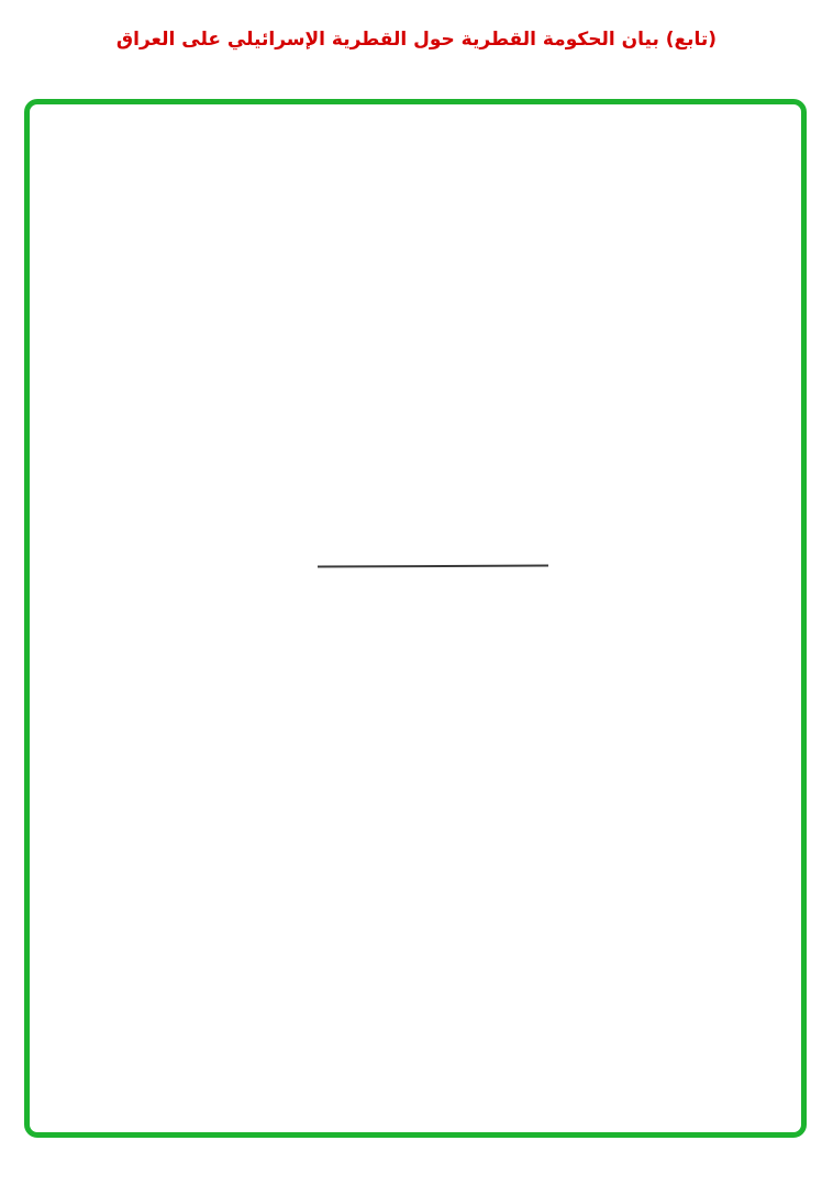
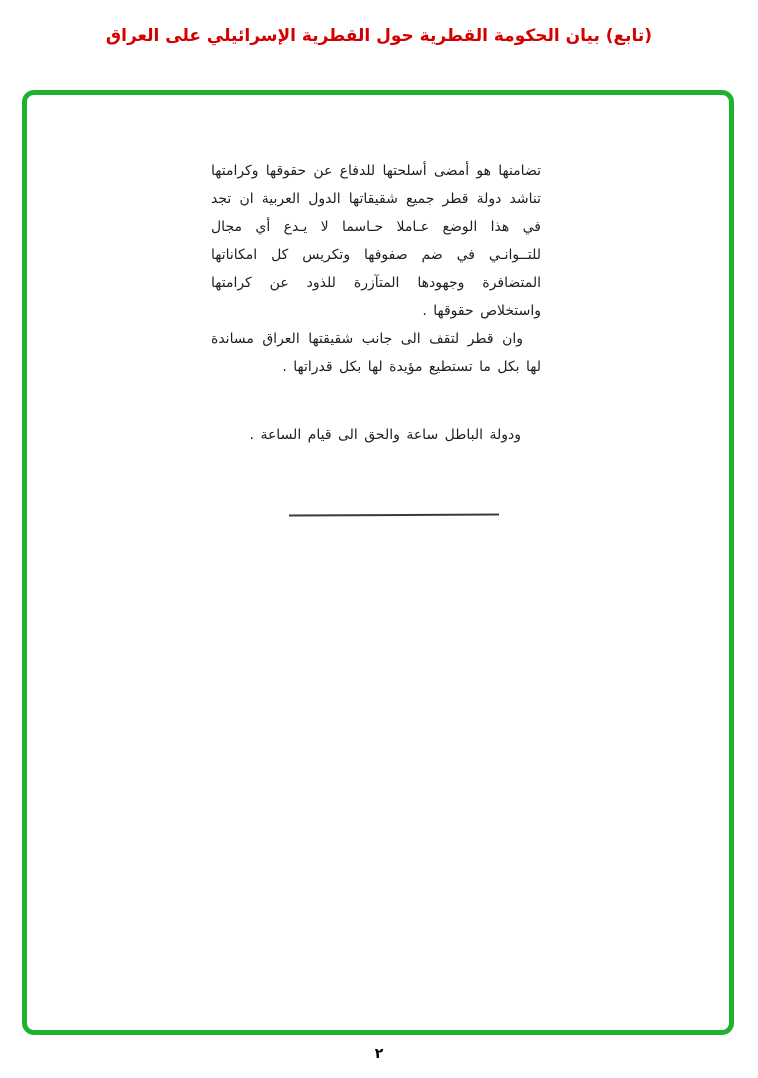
  (تابع) بيان الحكومة القطرية حول القطرية الإسرائيلي على العراق
+ تضامنها هو أمضى أسلحتها للدفاع عن حقوقها وكرامتها تناشد دولة قطر جميع شقيقاتها الدول العربية ان تجد في هذا الوضع عـاملا حـاسما لا يـدع أي مجال للتــوانـي في ضم صفوفها وتكريس كل امكاناتها المتضافرة وجهودها المتآزرة للذود عن كرامتها واستخلاص حقوقها .
+ وان قطر لتقف الى جانب شقيقتها العراق مساندة لها بكل ما تستطيع مؤيدة لها بكل قدراتها .
+ ودولة الباطل ساعة والحق الى قيام الساعة .
+ ٢
